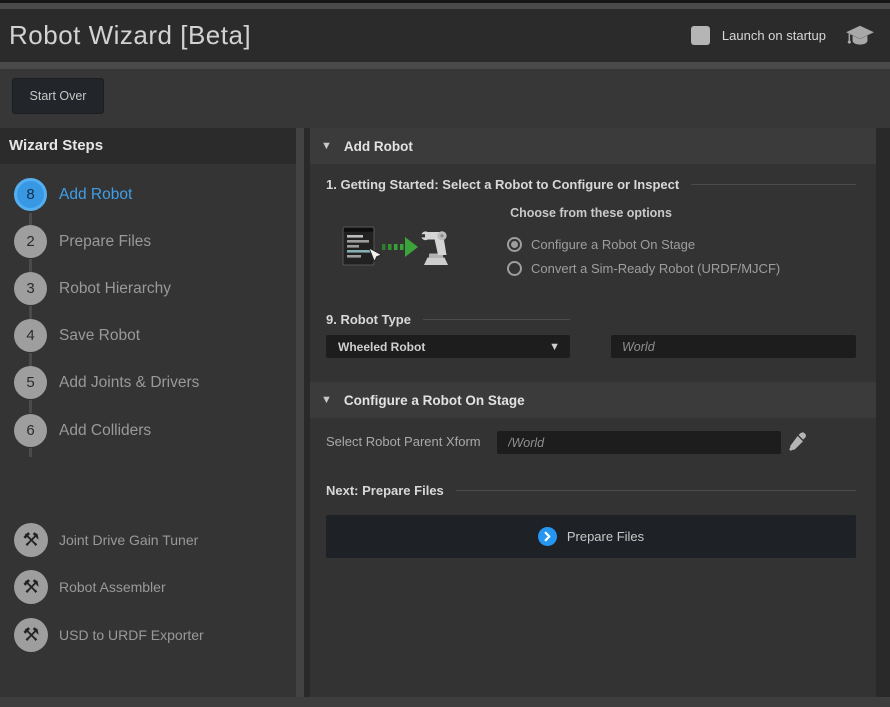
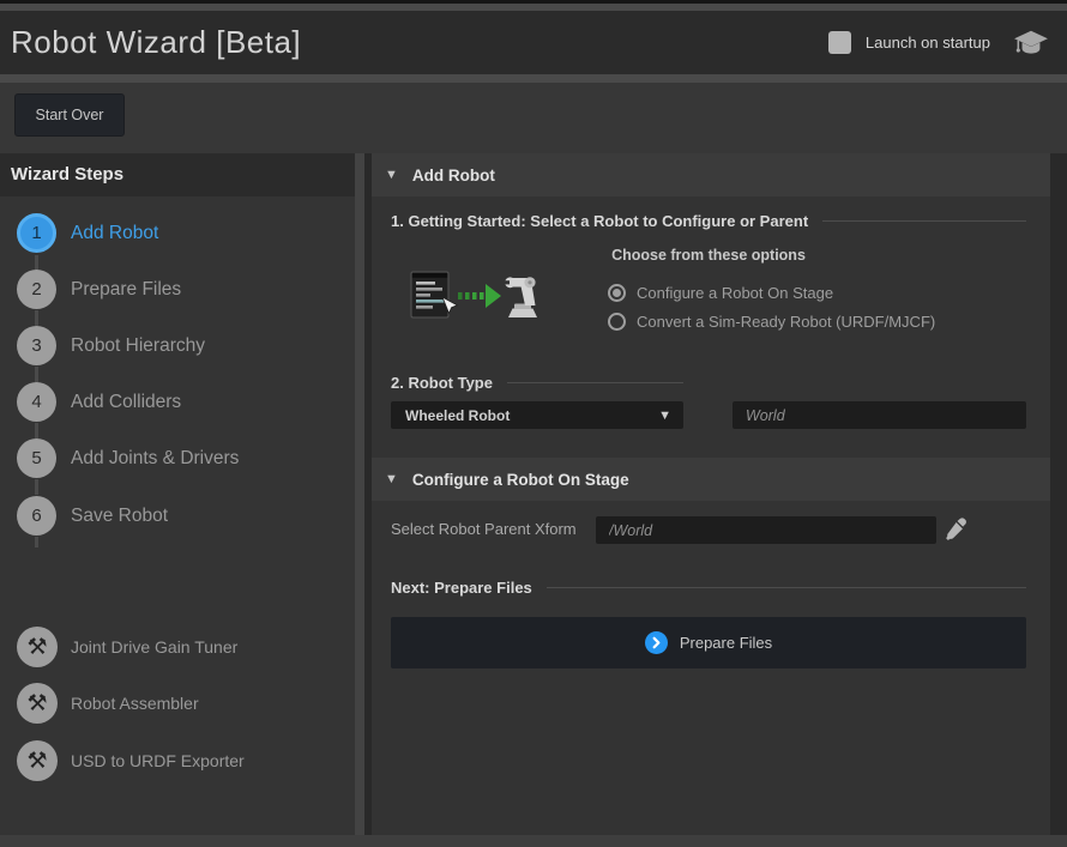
  Robot Wizard [Beta]
  Launch on startup
  Start Over
  Wizard Steps
- 8
+ 1
  Add Robot
  2
  Prepare Files
  3
  Robot Hierarchy
  4
- Save Robot
+ Add Colliders
  5
  Add Joints & Drivers
  6
- Add Colliders
+ Save Robot
  ⚒
  Joint Drive Gain Tuner
  ⚒
  Robot Assembler
  ⚒
  USD to URDF Exporter
  ▼
  Add Robot
- 1. Getting Started: Select a Robot to Configure or Inspect
+ 1. Getting Started: Select a Robot to Configure or Parent
  Choose from these options
  Configure a Robot On Stage
  Convert a Sim-Ready Robot (URDF/MJCF)
- 9. Robot Type
+ 2. Robot Type
  Wheeled Robot
  ▼
  World
  ▼
  Configure a Robot On Stage
  Select Robot Parent Xform
  /World
  Next: Prepare Files
  Prepare Files
